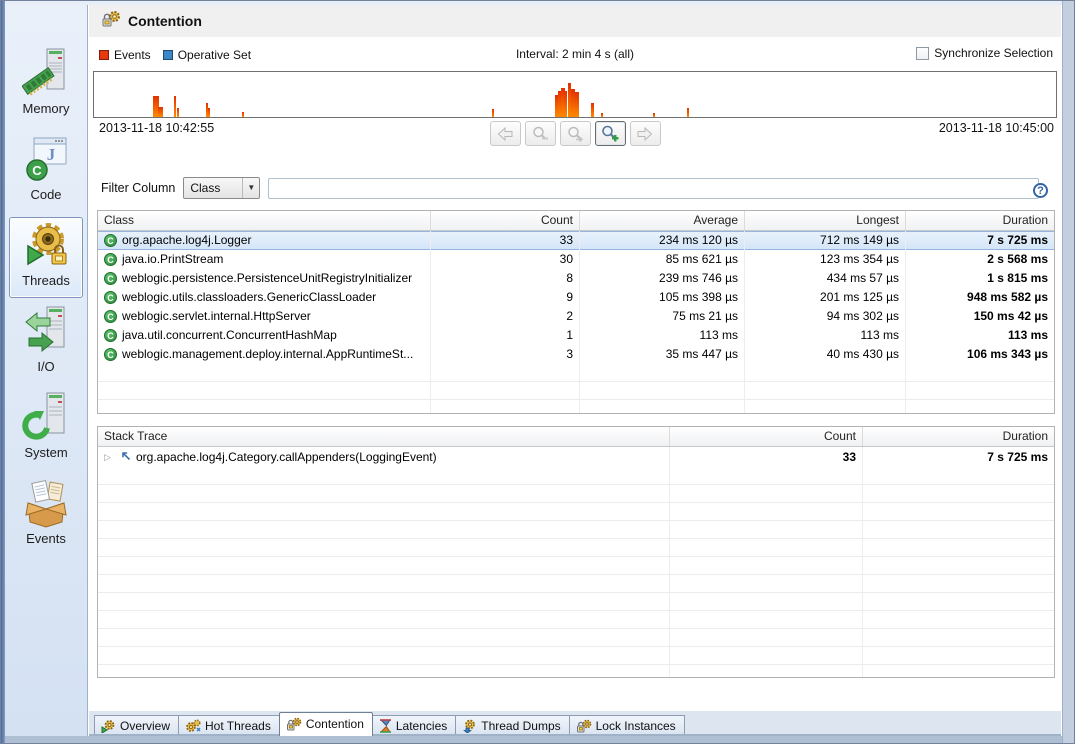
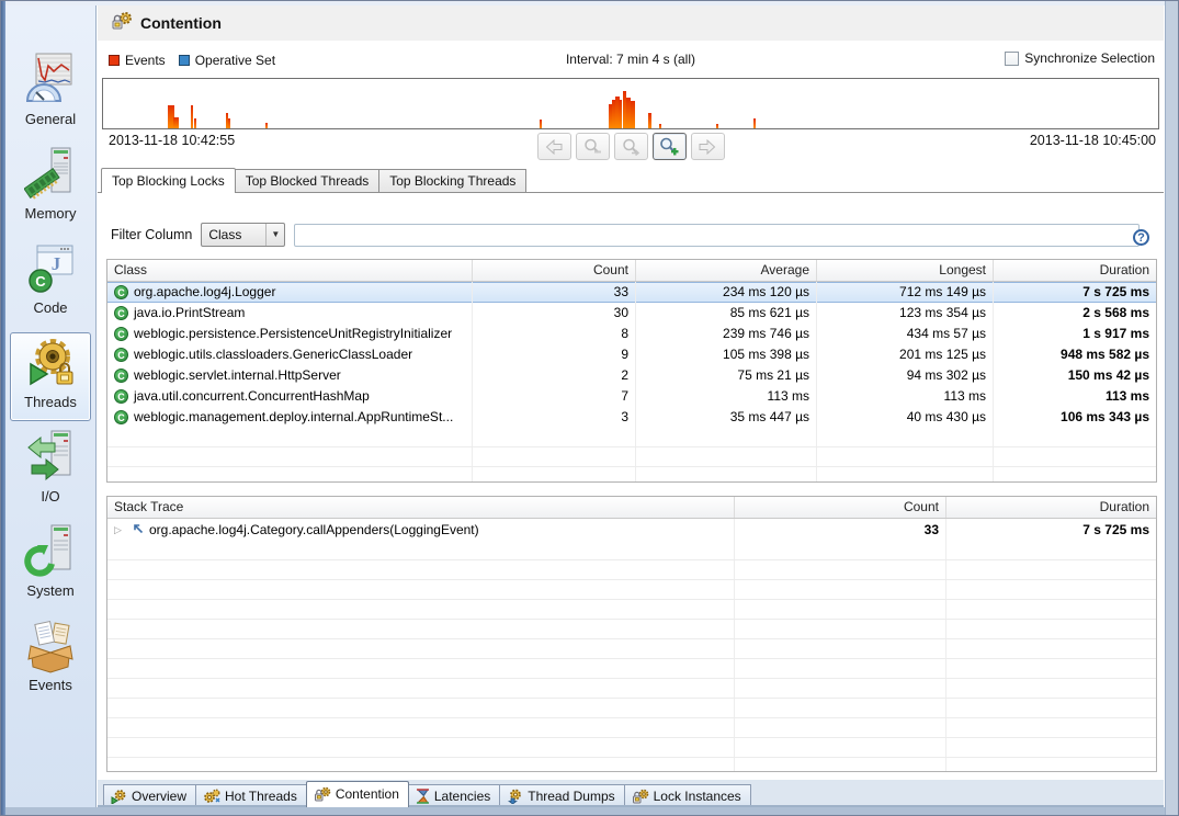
+ General
  Memory
  J
  C
  Code
  Threads
  I/O
  System
  Events
  Contention
  Events
  Operative Set
- Interval: 2 min 4 s (all)
+ Interval: 7 min 4 s (all)
  Synchronize Selection
  2013-11-18 10:42:55
  2013-11-18 10:45:00
+ Top Blocking Locks
+ Top Blocked Threads
+ Top Blocking Threads
  ?
  Filter Column
  Class
  ▼
  Class
  Count
  Average
  Longest
  Duration
  C
  org.apache.log4j.Logger
  33
  234 ms 120 µs
  712 ms 149 µs
  7 s 725 ms
  C
  java.io.PrintStream
  30
  85 ms 621 µs
  123 ms 354 µs
  2 s 568 ms
  C
  weblogic.persistence.PersistenceUnitRegistryInitializer
  8
  239 ms 746 µs
  434 ms 57 µs
- 1 s 815 ms
+ 1 s 917 ms
  C
  weblogic.utils.classloaders.GenericClassLoader
  9
  105 ms 398 µs
  201 ms 125 µs
  948 ms 582 µs
  C
  weblogic.servlet.internal.HttpServer
  2
  75 ms 21 µs
  94 ms 302 µs
  150 ms 42 µs
  C
  java.util.concurrent.ConcurrentHashMap
- 1
+ 7
  113 ms
  113 ms
  113 ms
  C
  weblogic.management.deploy.internal.AppRuntimeSt...
  3
  35 ms 447 µs
  40 ms 430 µs
  106 ms 343 µs
  Stack Trace
  Count
  Duration
  ▷
  org.apache.log4j.Category.callAppenders(LoggingEvent)
  33
  7 s 725 ms
  Overview
  Hot Threads
  Contention
  Latencies
  Thread Dumps
  Lock Instances
